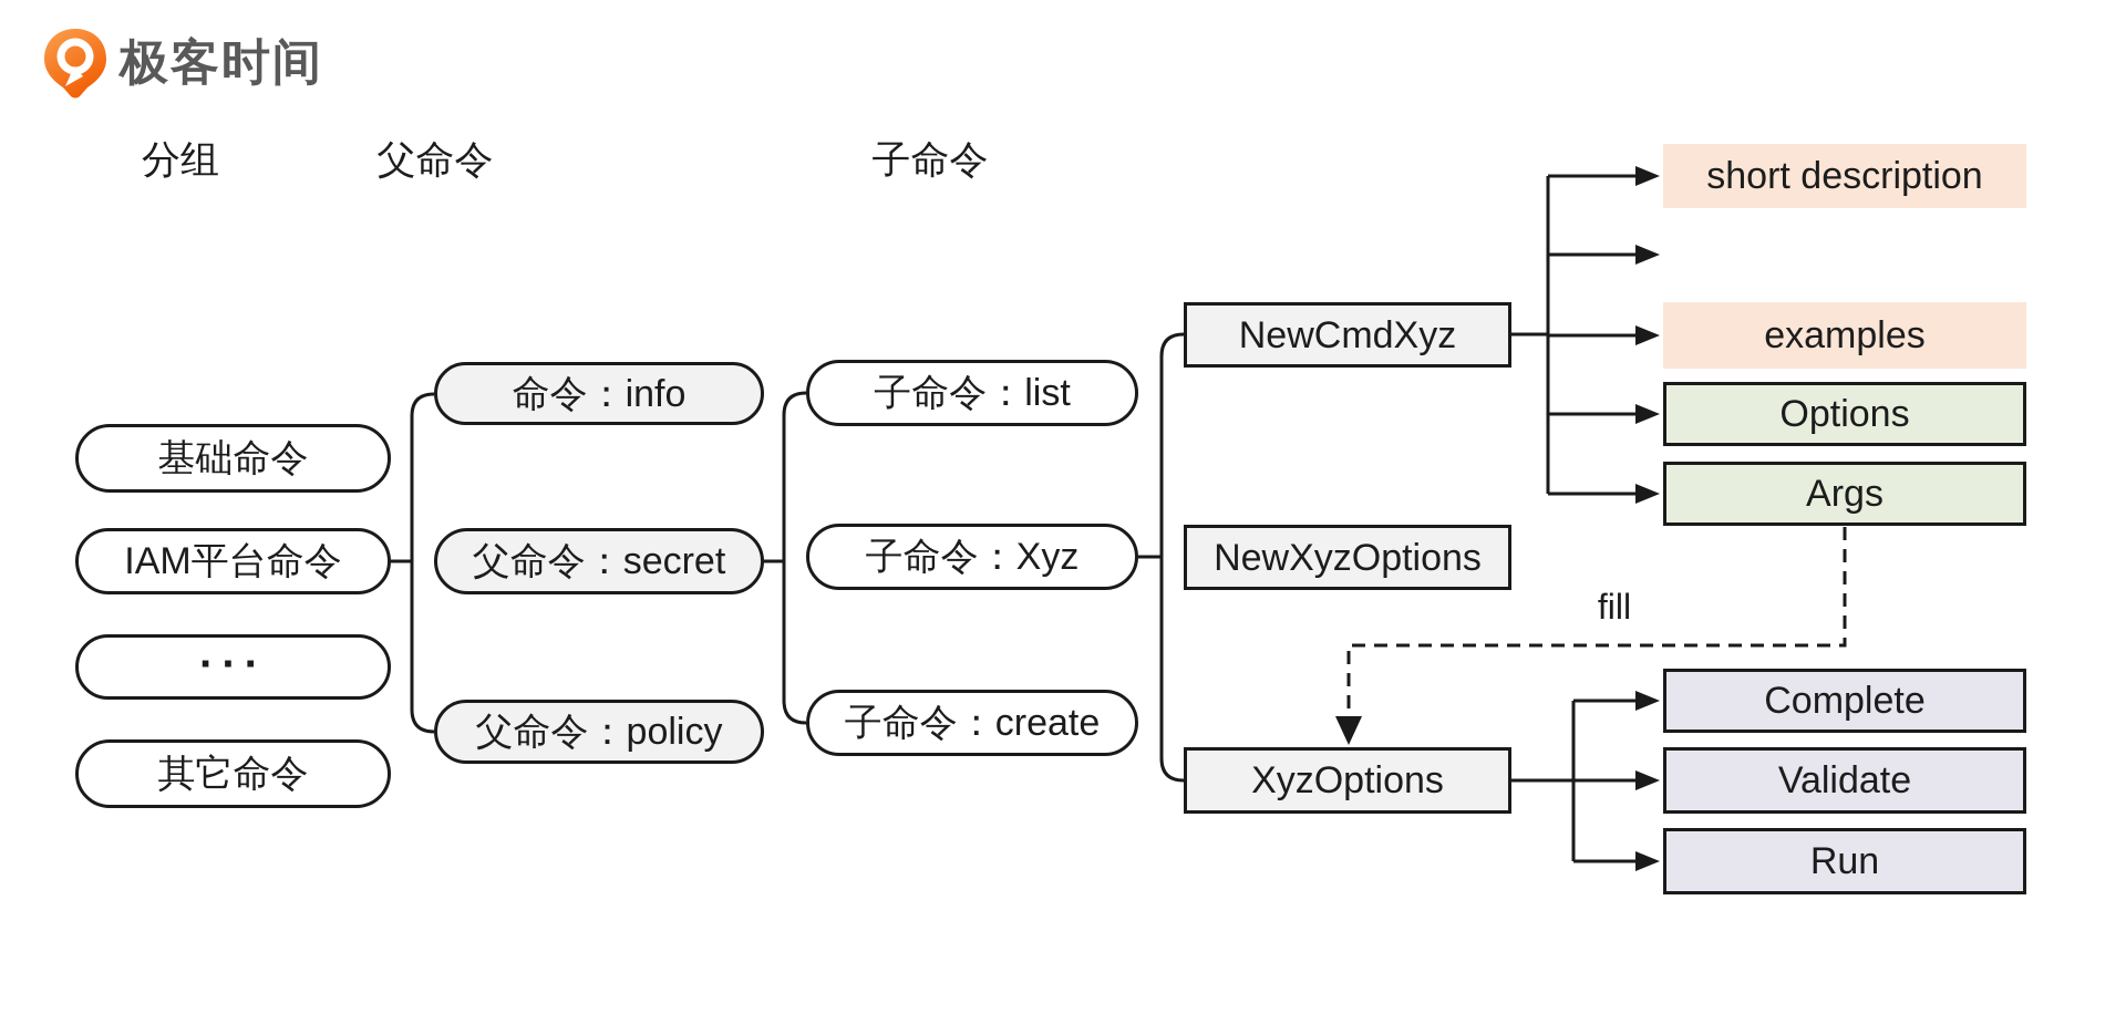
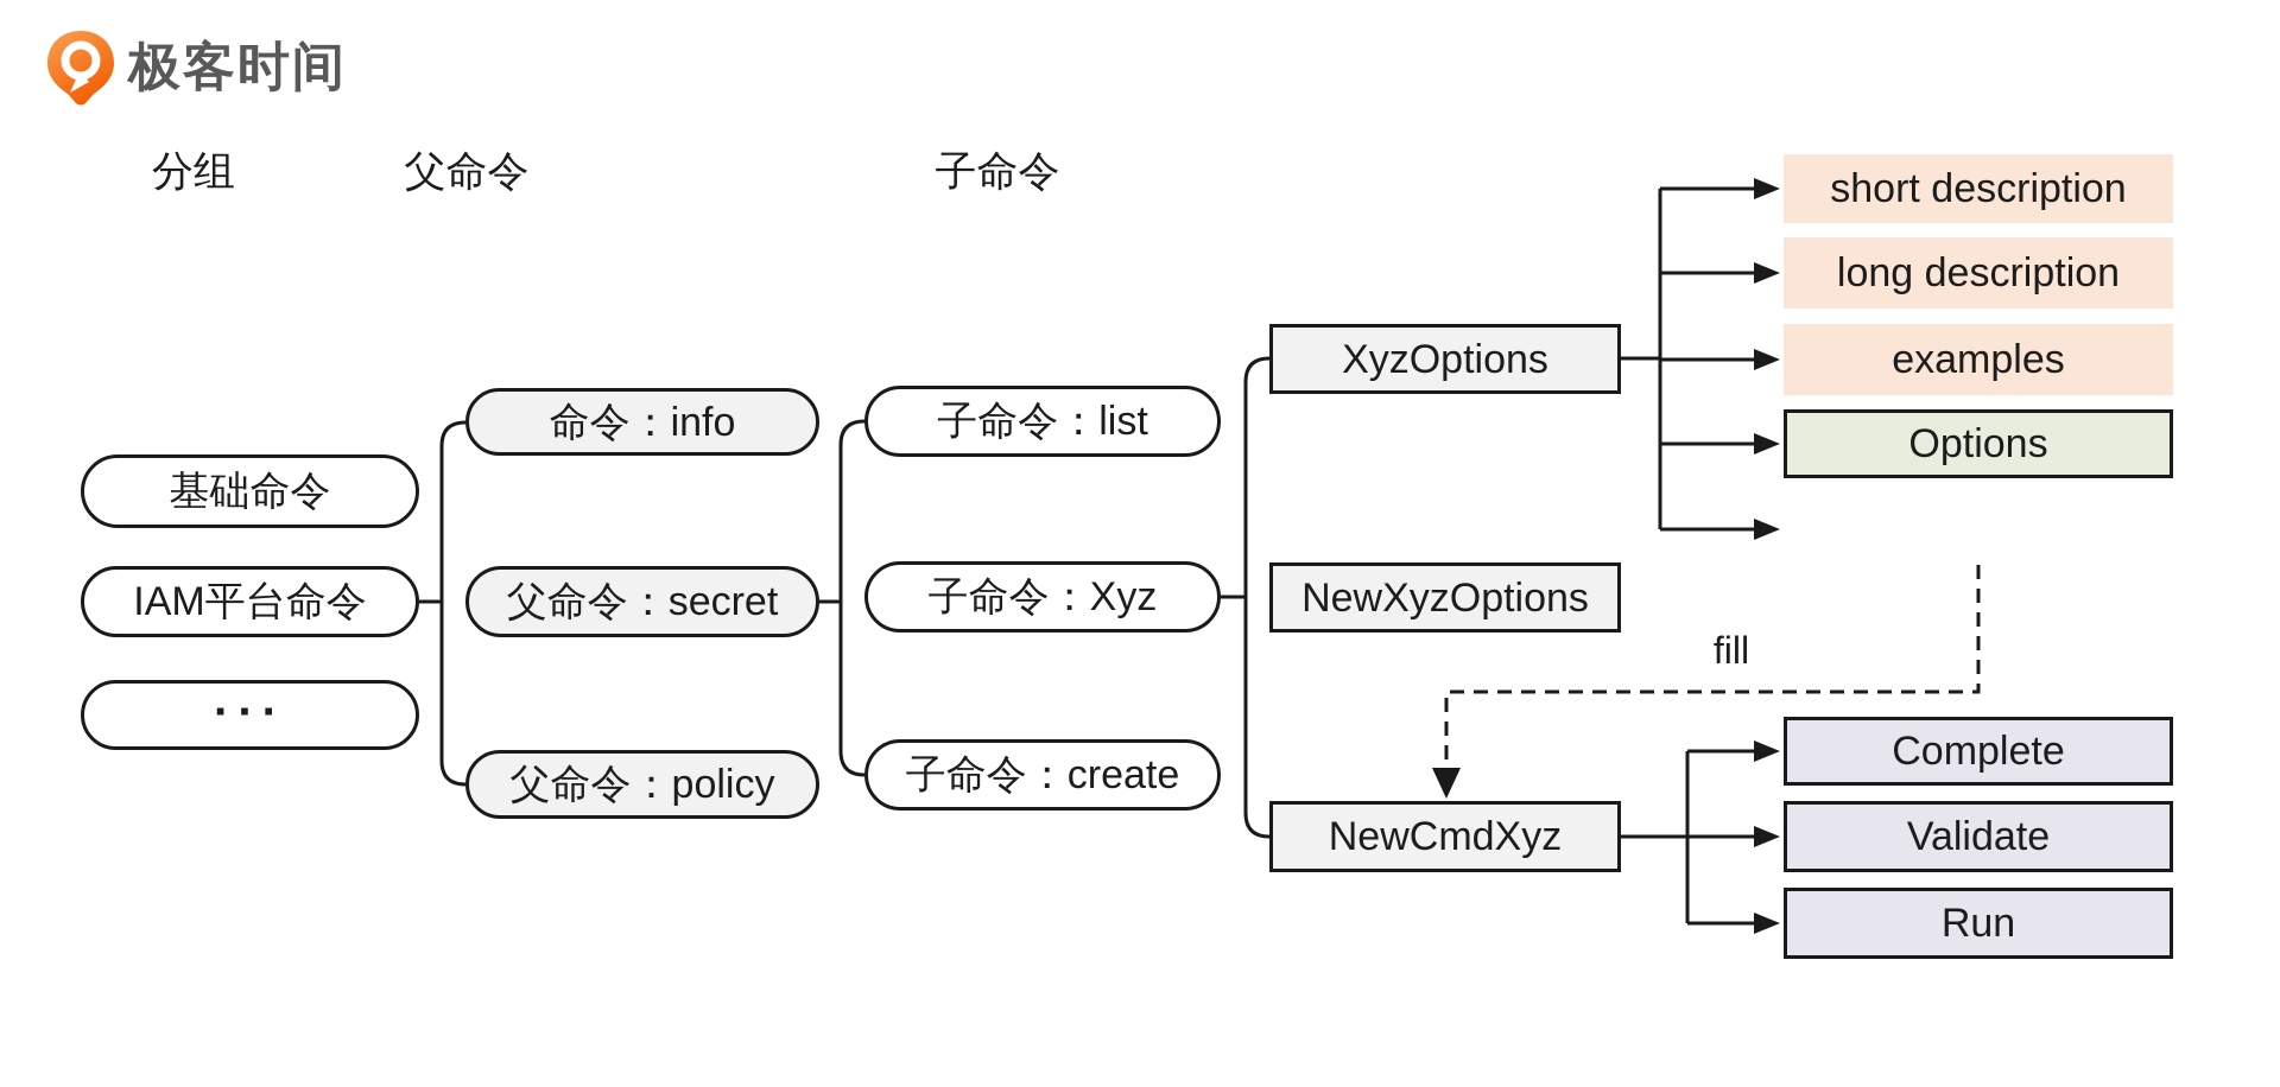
  极客时间
  分组
  父命令
  子命令
  基础命令
  IAM平台命令
  ···
- 其它命令
  命令：info
  父命令：secret
  父命令：policy
  子命令：list
  子命令：Xyz
  子命令：create
- NewCmdXyz
+ XyzOptions
  NewXyzOptions
- XyzOptions
+ NewCmdXyz
  short description
+ long description
  examples
  Options
- Args
  Complete
  Validate
  Run
  fill
